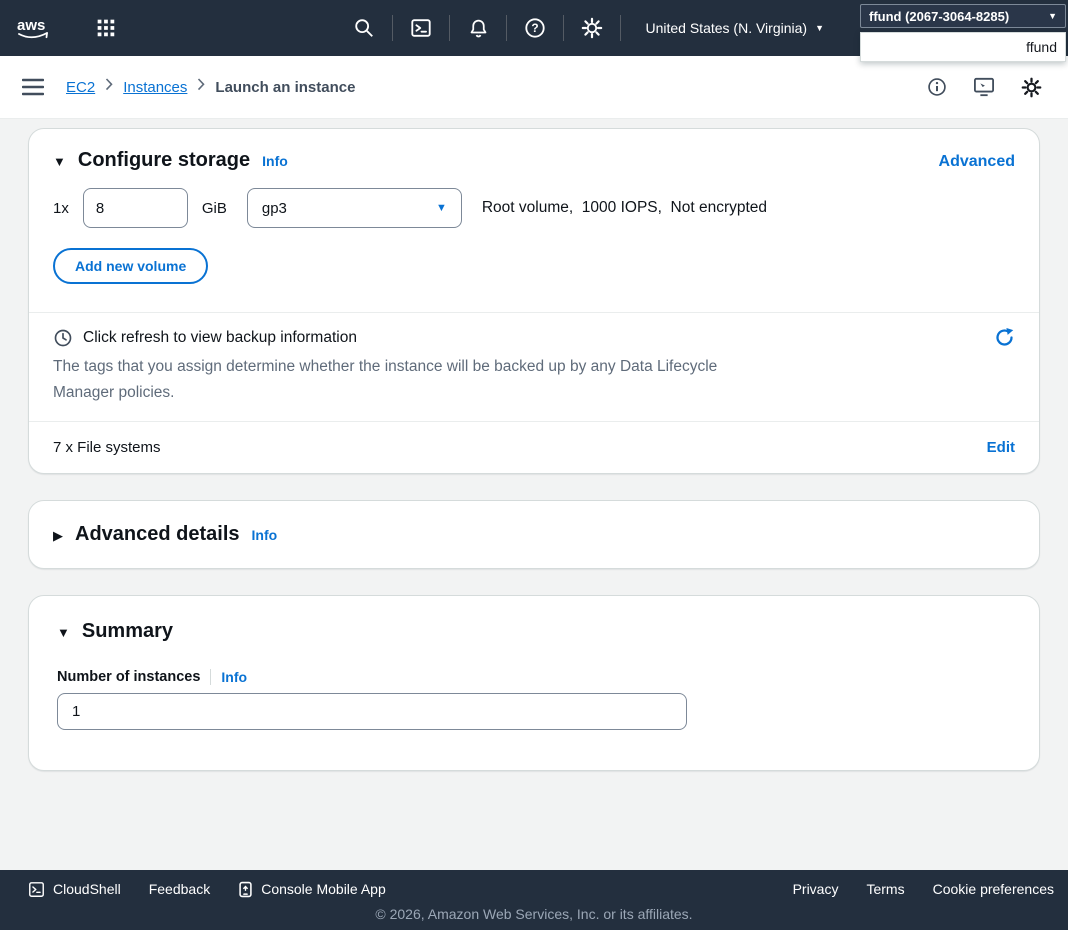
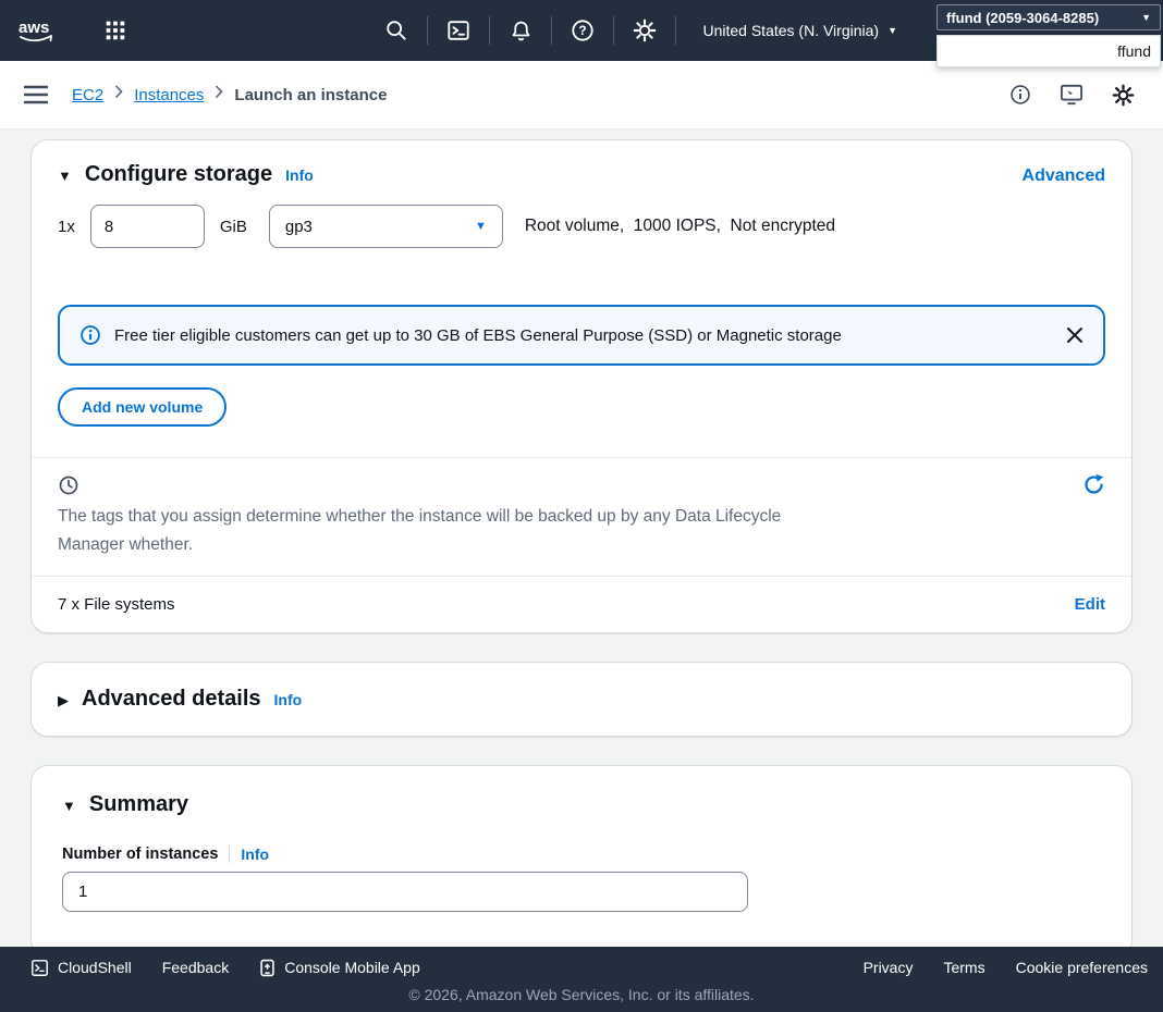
  aws
  ?
  United States (N. Virginia)
  ▼
- ffund (2067-3064-8285)
+ ffund (2059-3064-8285)
  ▼
  ffund
  EC2
  Instances
  Launch an instance
  ▼
  Configure storage
  Info
  Advanced
  1x
  8
  GiB
  gp3
  ▼
  Root volume, 1000 IOPS, Not encrypted
+ Free tier eligible customers can get up to 30 GB of EBS General Purpose (SSD) or Magnetic storage
  Add new volume
- Click refresh to view backup information
- The tags that you assign determine whether the instance will be backed up by any Data Lifecycle Manager policies.
+ The tags that you assign determine whether the instance will be backed up by any Data Lifecycle Manager whether.
  7 x File systems
  Edit
  ▶
  Advanced details
  Info
  ▼
  Summary
  Number of instances
  Info
  1
  CloudShell
  Feedback
  Console Mobile App
  Privacy
  Terms
  Cookie preferences
  © 2026, Amazon Web Services, Inc. or its affiliates.
